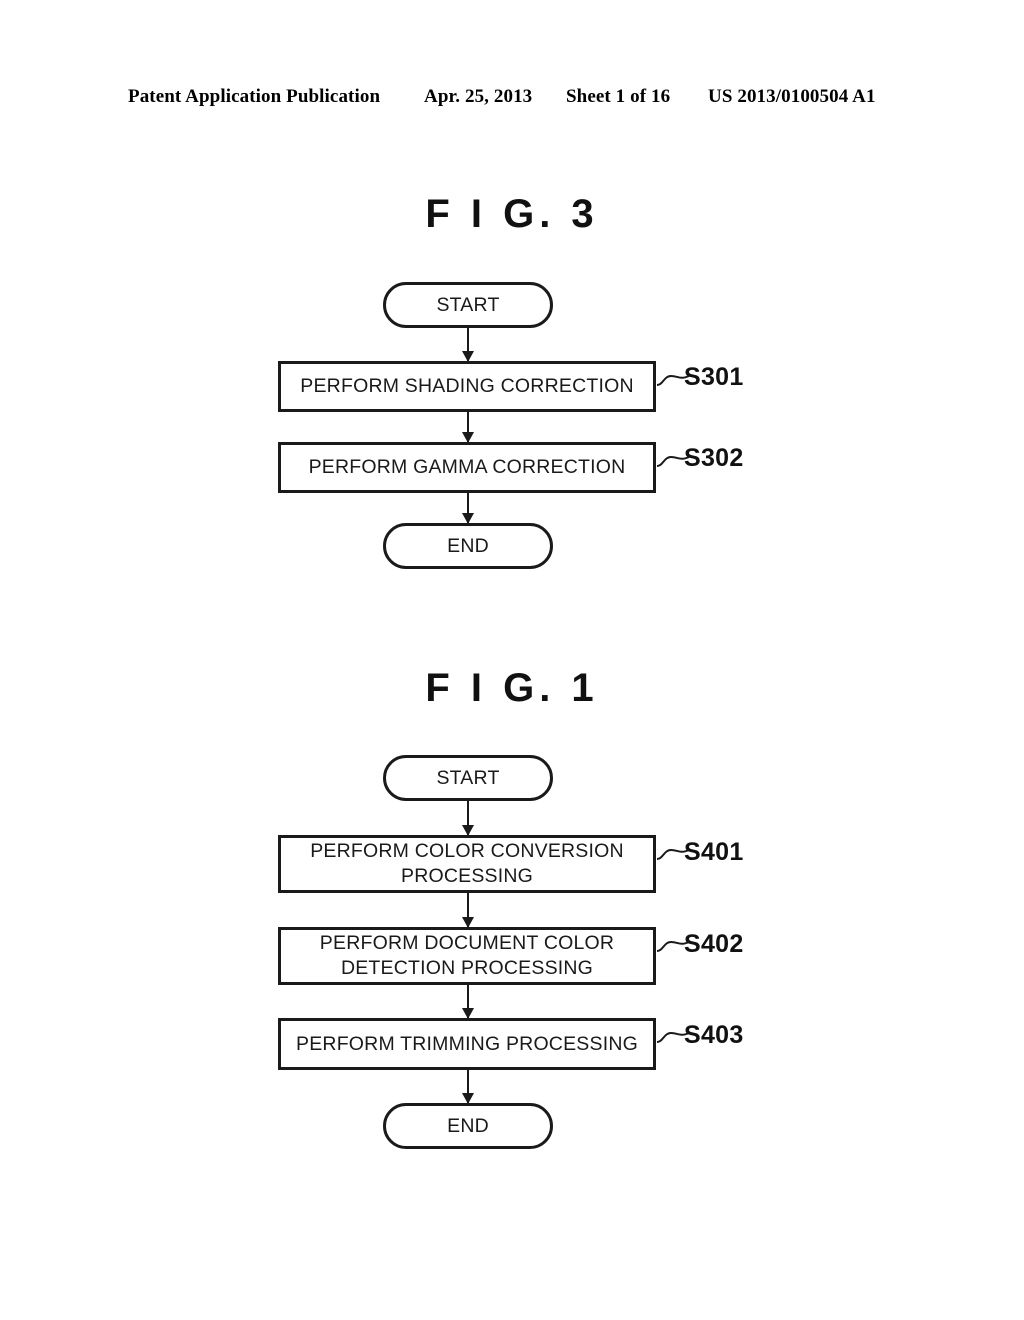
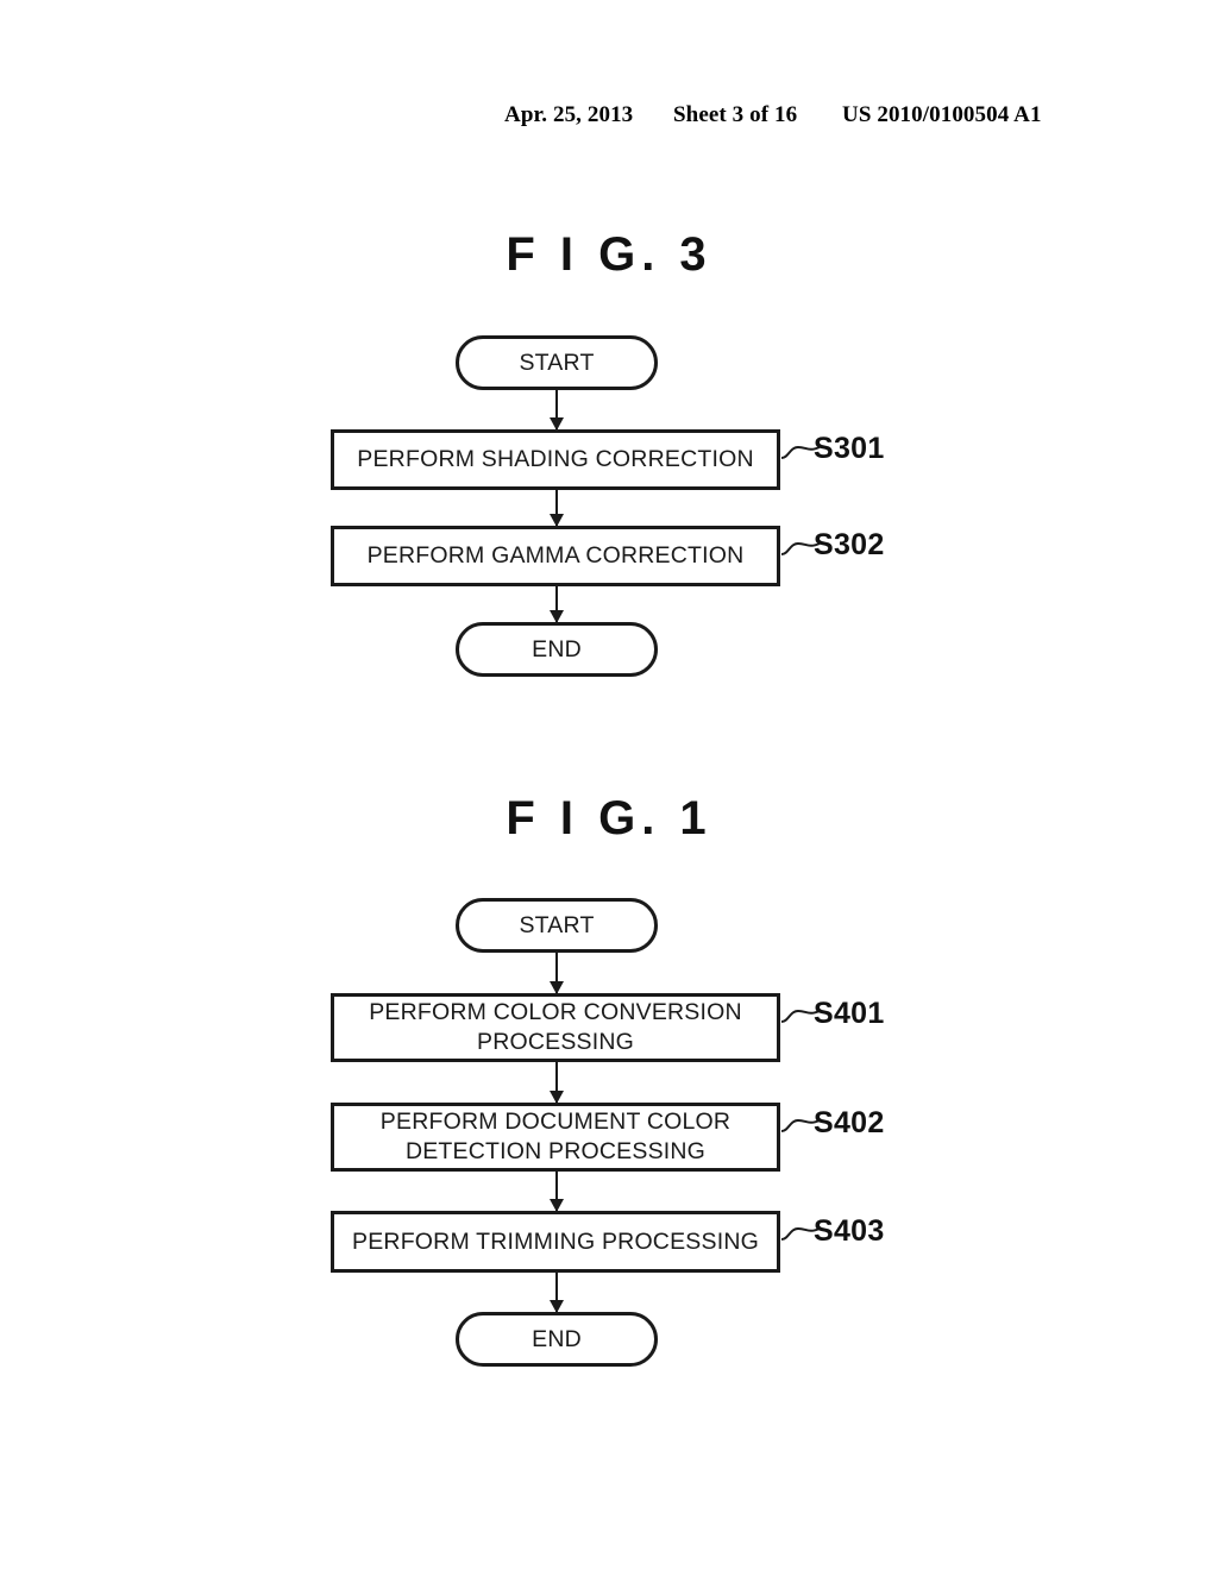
- Patent Application Publication
  Apr. 25, 2013
- Sheet 1 of 16
+ Sheet 3 of 16
- US 2013/0100504 A1
+ US 2010/0100504 A1
  F I G. 3
  START
  PERFORM SHADING CORRECTION
  S301
  PERFORM GAMMA CORRECTION
  S302
  END
  F I G. 1
  START
  PERFORM COLOR CONVERSION PROCESSING
  S401
  PERFORM DOCUMENT COLOR DETECTION PROCESSING
  S402
  PERFORM TRIMMING PROCESSING
  S403
  END
